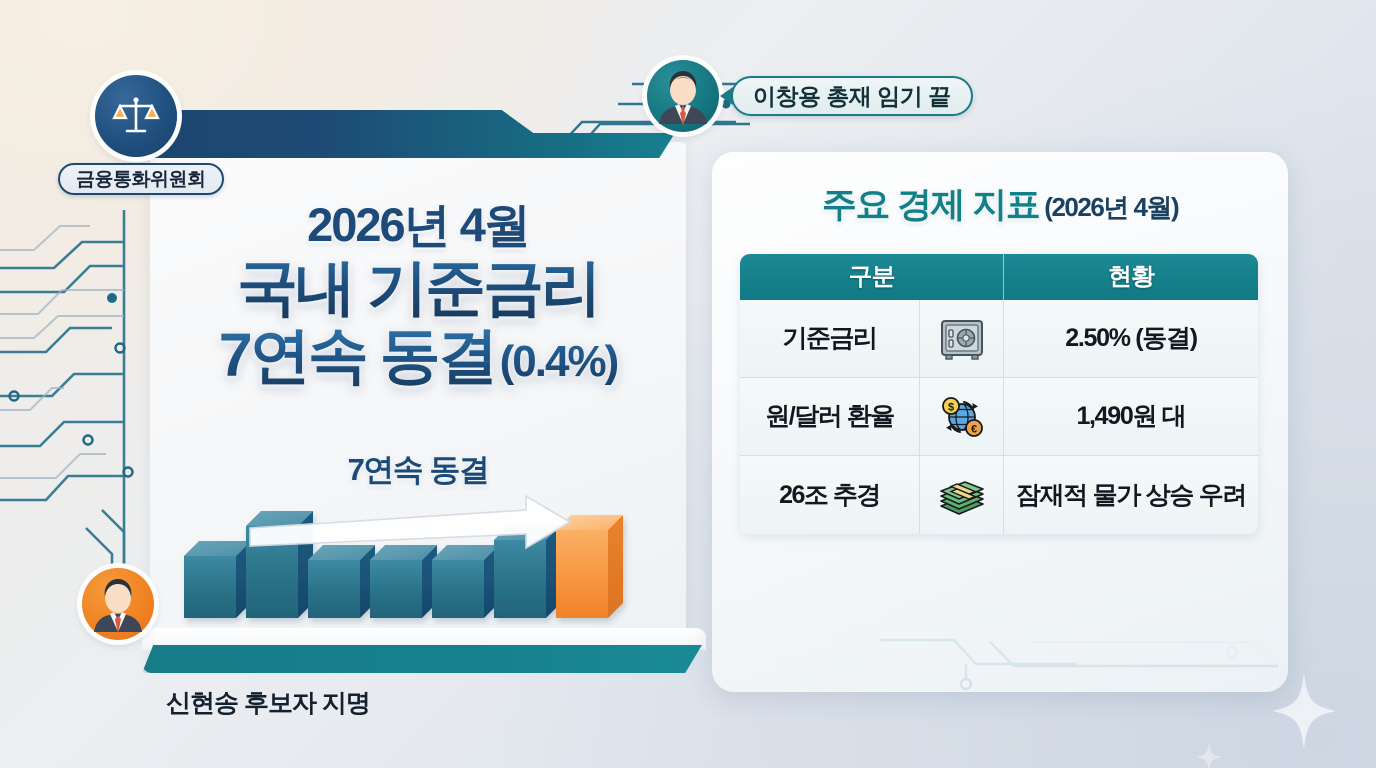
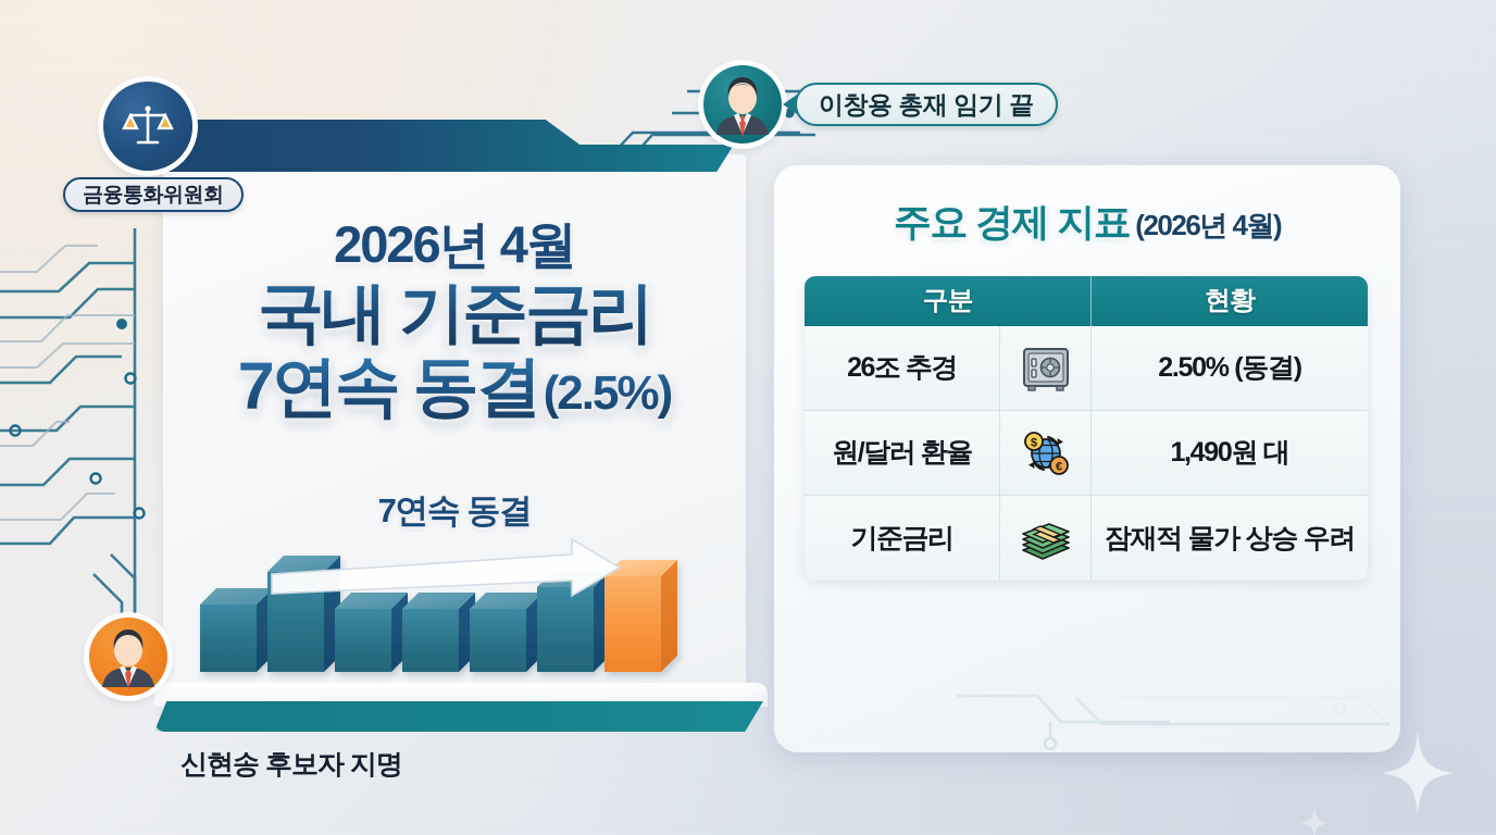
  2026년 4월
  국내 기준금리
  7연속 동결
- (0.4%)
+ (2.5%)
  7연속 동결
  금융통화위원회
  이창용 총재 임기 끝
  신현송 후보자 지명
  주요 경제 지표 (2026년 4월)
  구분	현황
- 기준금리		2.50% (동결)
+ 26조 추경		2.50% (동결)
  원/달러 환율	$ €	1,490원 대
- 26조 추경		잠재적 물가 상승 우려
+ 기준금리		잠재적 물가 상승 우려
